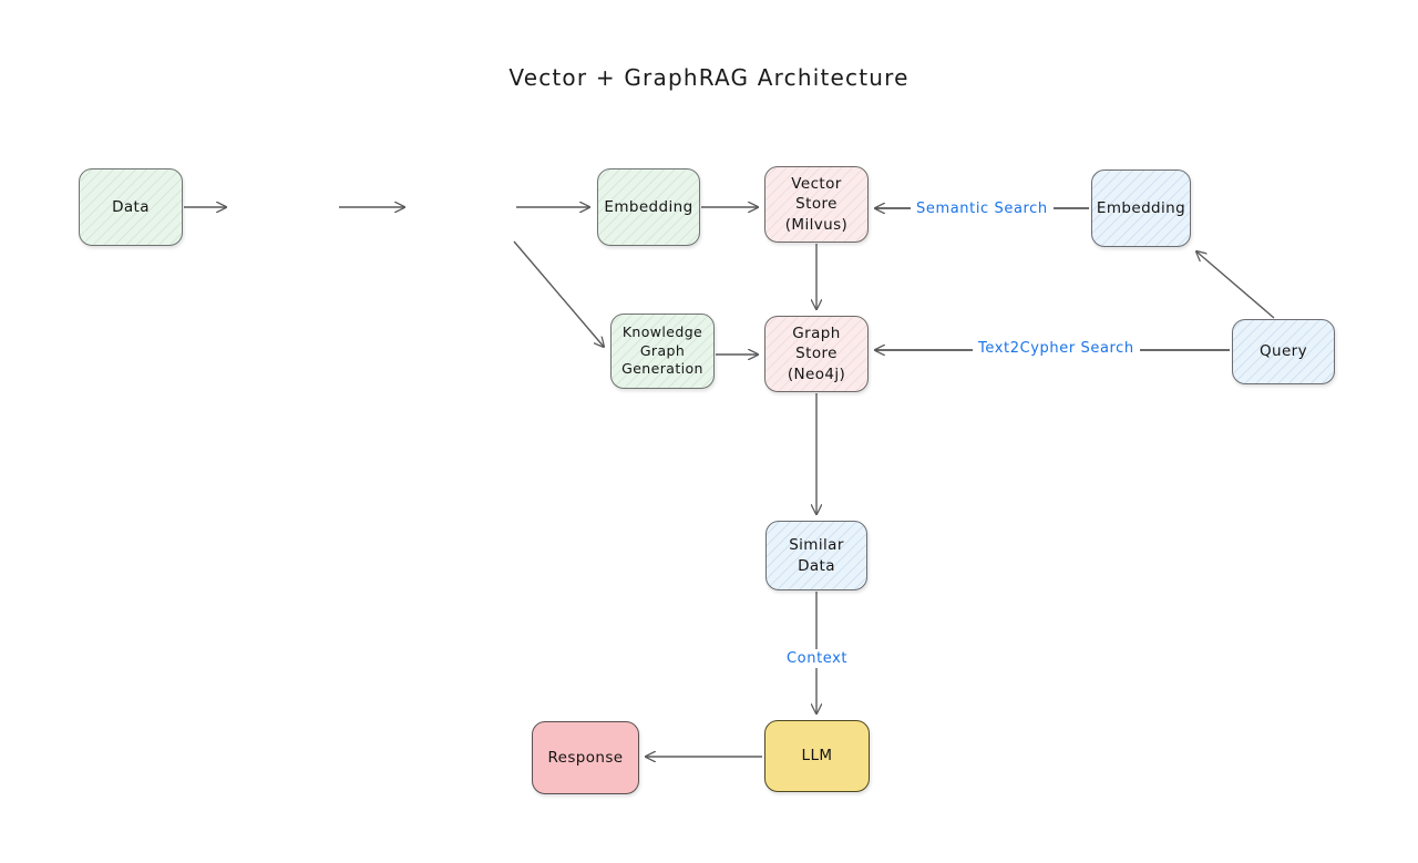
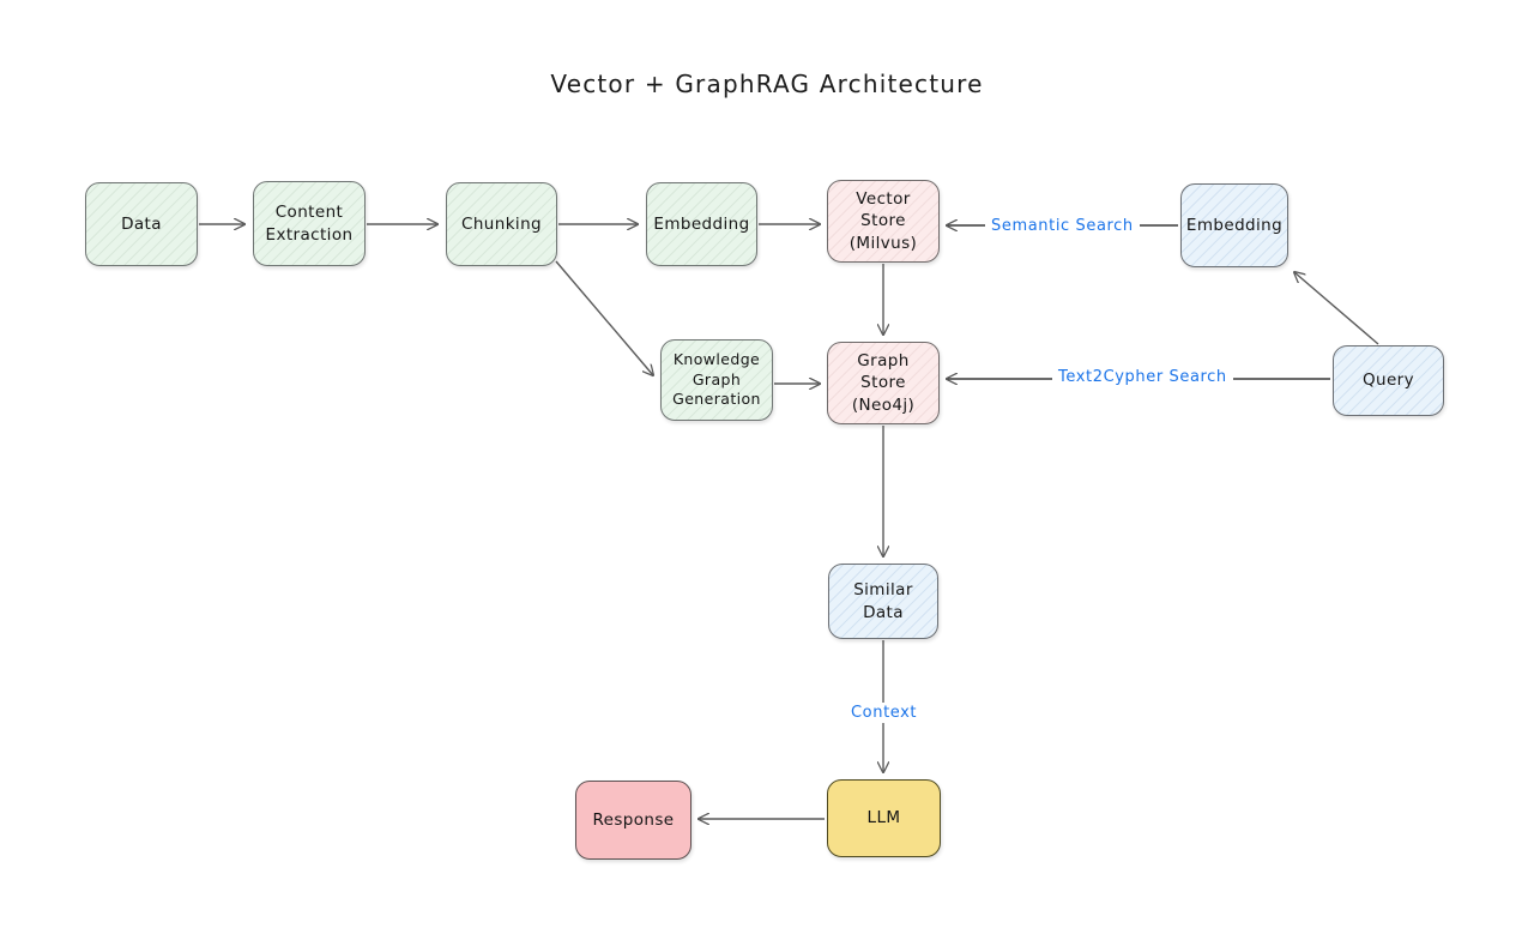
  Vector + GraphRAG Architecture
  Data
+ Content
+ Extraction
+ Chunking
  Embedding
  Vector
  Store
  (Milvus)
  Embedding
  Knowledge
  Graph
  Generation
  Graph
  Store
  (Neo4j)
  Query
  Similar
  Data
  LLM
  Response
  Semantic Search
  Text2Cypher Search
  Context
